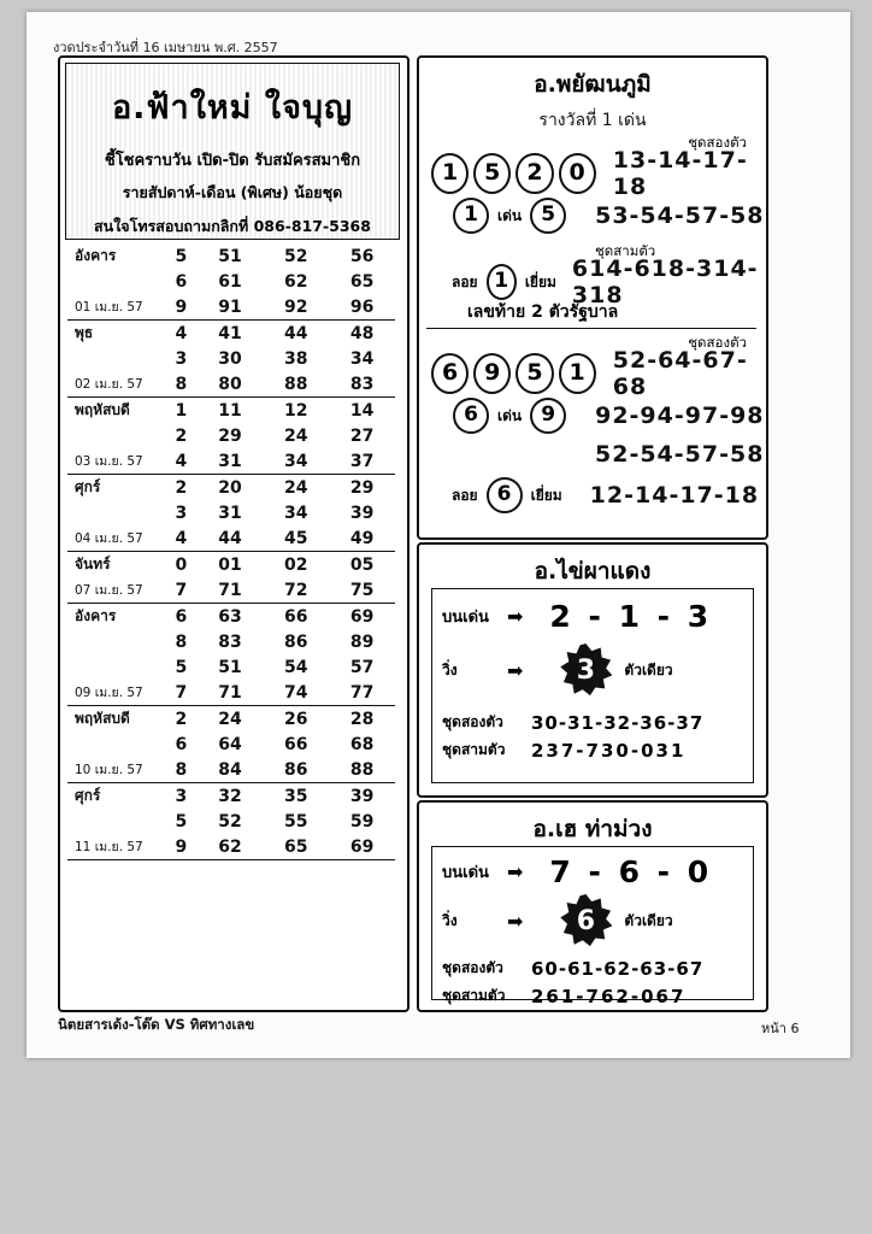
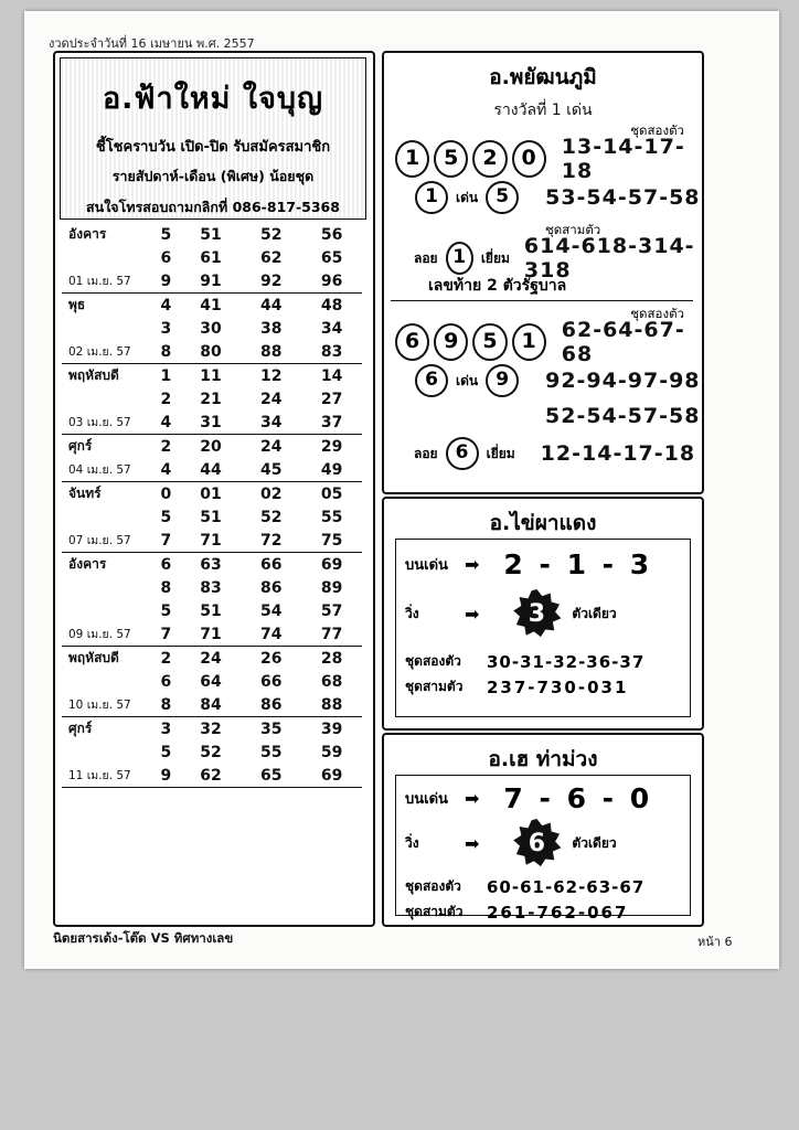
  งวดประจำวันที่ 16 เมษายน พ.ศ. 2557
  อ.ฟ้าใหม่ ใจบุญ
  ชี้โชคราบวัน เปิด-ปิด รับสมัครสมาชิก
  รายสัปดาห์-เดือน (พิเศษ) น้อยชุด
  สนใจโทรสอบถามกลิกที่ 086-817-5368
  อังคาร	5	51	52	56
  	6	61	62	65
  01 เม.ย. 57	9	91	92	96
  พุธ	4	41	44	48
  	3	30	38	34
  02 เม.ย. 57	8	80	88	83
  พฤหัสบดี	1	11	12	14
- 	2	29	24	27
+ 	2	21	24	27
  03 เม.ย. 57	4	31	34	37
  ศุกร์	2	20	24	29
- 	3	31	34	39
  04 เม.ย. 57	4	44	45	49
  จันทร์	0	01	02	05
+ 	5	51	52	55
  07 เม.ย. 57	7	71	72	75
  อังคาร	6	63	66	69
  	8	83	86	89
  	5	51	54	57
  09 เม.ย. 57	7	71	74	77
  พฤหัสบดี	2	24	26	28
  	6	64	66	68
  10 เม.ย. 57	8	84	86	88
  ศุกร์	3	32	35	39
  	5	52	55	59
  11 เม.ย. 57	9	62	65	69
  อ.พยัฒนภูมิ
  รางวัลที่ 1 เด่น
  ชุดสองตัว
  1
  5
  2
  0
  13-14-17-18
  1
  เด่น
  5
  53-54-57-58
  ชุดสามตัว
  ลอย
  1
  เยี่ยม
  614-618-314-318
  เลขท้าย 2 ตัวรัฐบาล
  ชุดสองตัว
  6
  9
  5
  1
- 52-64-67-68
+ 62-64-67-68
  6
  เด่น
  9
  92-94-97-98
  52-54-57-58
  ลอย
  6
  เยี่ยม
  12-14-17-18
  อ.ไข่ผาแดง
  บนเด่น
  ➡
  2 - 1 - 3
  วิ่ง
  ➡
  3
  ตัวเดียว
  ชุดสองตัว
  30-31-32-36-37
  ชุดสามตัว
  237-730-031
  อ.เฮ ท่าม่วง
  บนเด่น
  ➡
  7 - 6 - 0
  วิ่ง
  ➡
  6
  ตัวเดียว
  ชุดสองตัว
  60-61-62-63-67
  ชุดสามตัว
  261-762-067
  นิตยสารเด้ง-โต๊ด VS ทิศทางเลข
  หน้า 6
